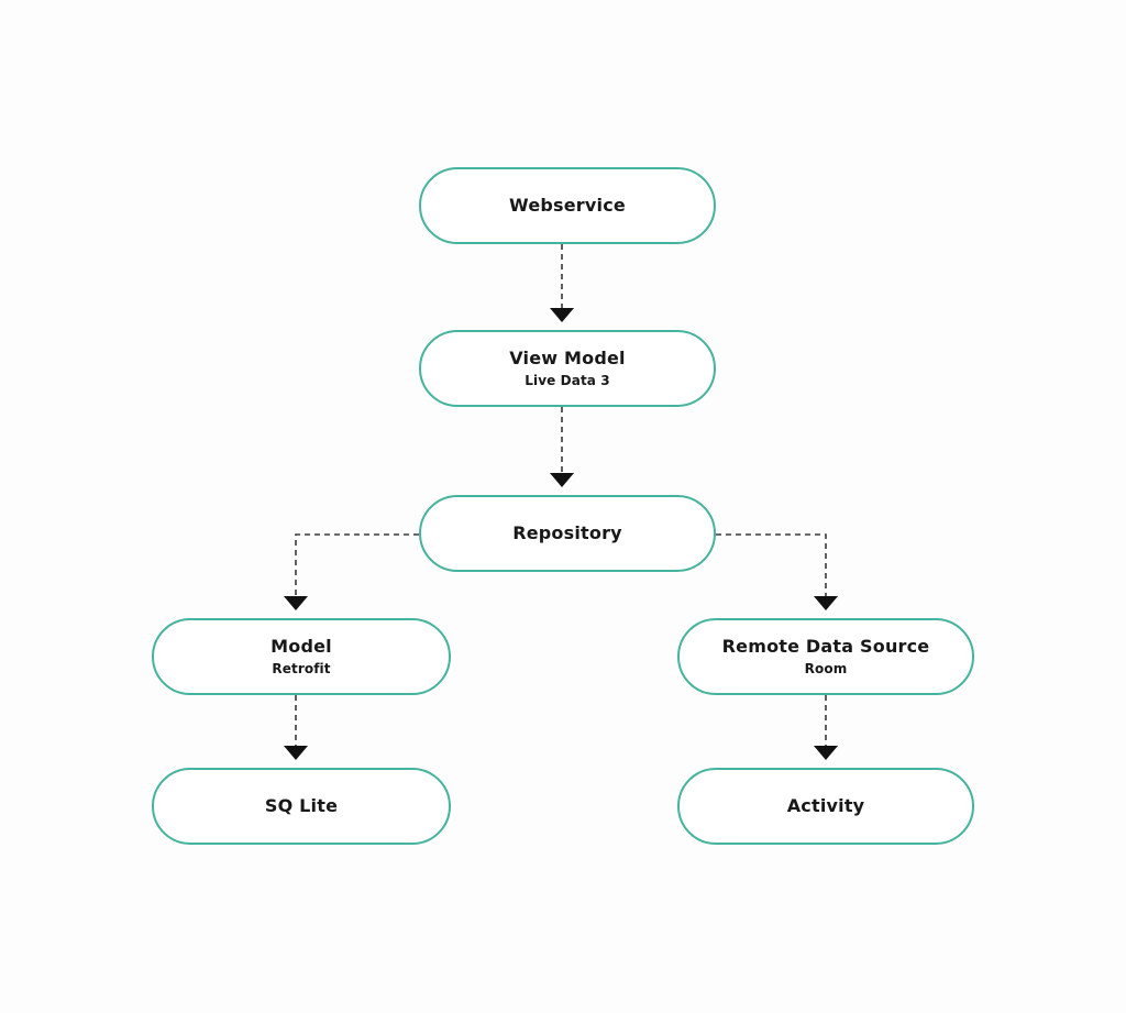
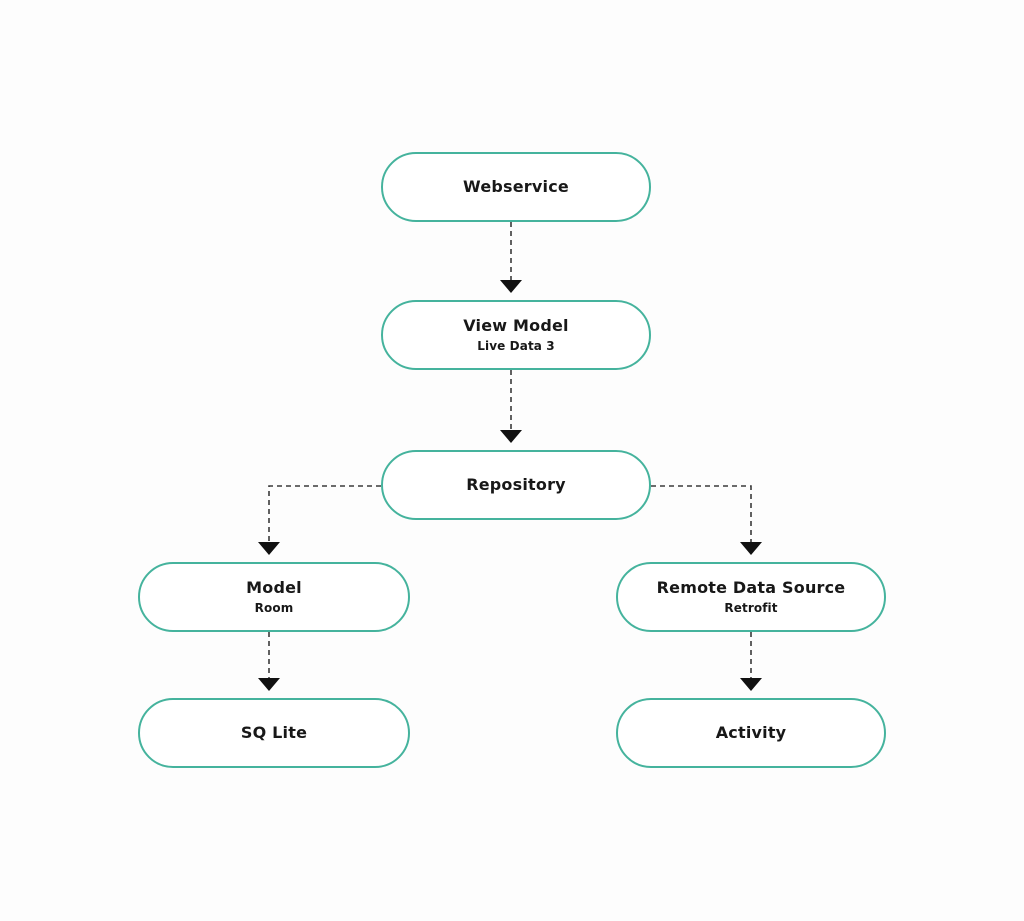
  Webservice
  View Model
  Live Data 3
  Repository
  Model
- Retrofit
+ Room
  Remote Data Source
- Room
+ Retrofit
  SQ Lite
  Activity
